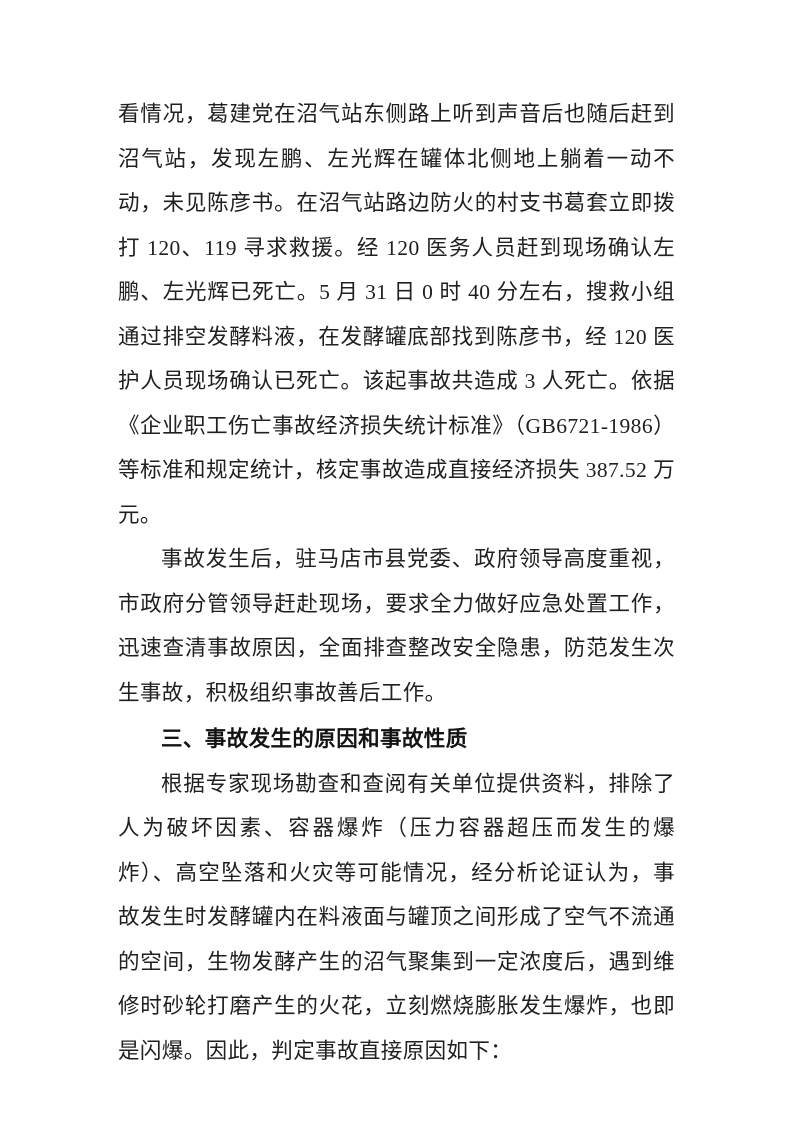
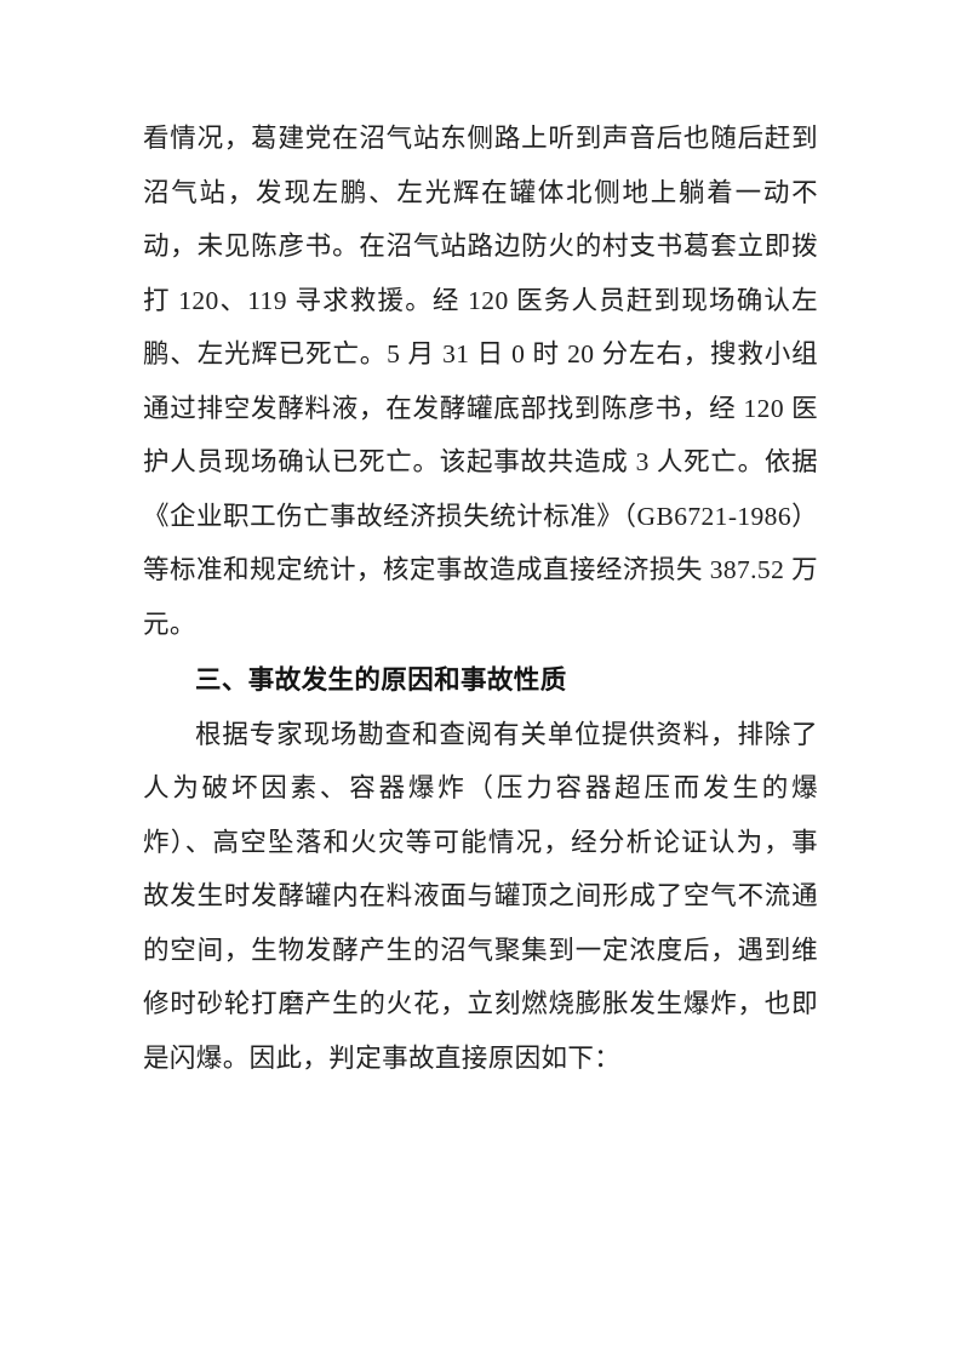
- 看情况，葛建党在沼气站东侧路上听到声音后也随后赶到沼气站，发现左鹏、左光辉在罐体北侧地上躺着一动不动，未见陈彦书。在沼气站路边防火的村支书葛套立即拨打 120、119 寻求救援。经 120 医务人员赶到现场确认左鹏、左光辉已死亡。5 月 31 日 0 时 40 分左右，搜救小组通过排空发酵料液，在发酵罐底部找到陈彦书，经 120 医护人员现场确认已死亡。该起事故共造成 3 人死亡。依据《企业职工伤亡事故经济损失统计标准》（GB6721-1986）等标准和规定统计，核定事故造成直接经济损失 387.52 万元。
+ 看情况，葛建党在沼气站东侧路上听到声音后也随后赶到沼气站，发现左鹏、左光辉在罐体北侧地上躺着一动不动，未见陈彦书。在沼气站路边防火的村支书葛套立即拨打 120、119 寻求救援。经 120 医务人员赶到现场确认左鹏、左光辉已死亡。5 月 31 日 0 时 20 分左右，搜救小组通过排空发酵料液，在发酵罐底部找到陈彦书，经 120 医护人员现场确认已死亡。该起事故共造成 3 人死亡。依据《企业职工伤亡事故经济损失统计标准》（GB6721-1986）等标准和规定统计，核定事故造成直接经济损失 387.52 万元。
- 事故发生后，驻马店市县党委、政府领导高度重视，市政府分管领导赶赴现场，要求全力做好应急处置工作，迅速查清事故原因，全面排查整改安全隐患，防范发生次生事故，积极组织事故善后工作。
  三、事故发生的原因和事故性质
  根据专家现场勘查和查阅有关单位提供资料，排除了人为破坏因素、容器爆炸（压力容器超压而发生的爆炸）、高空坠落和火灾等可能情况，经分析论证认为，事故发生时发酵罐内在料液面与罐顶之间形成了空气不流通的空间，生物发酵产生的沼气聚集到一定浓度后，遇到维修时砂轮打磨产生的火花，立刻燃烧膨胀发生爆炸，也即是闪爆。因此，判定事故直接原因如下：
